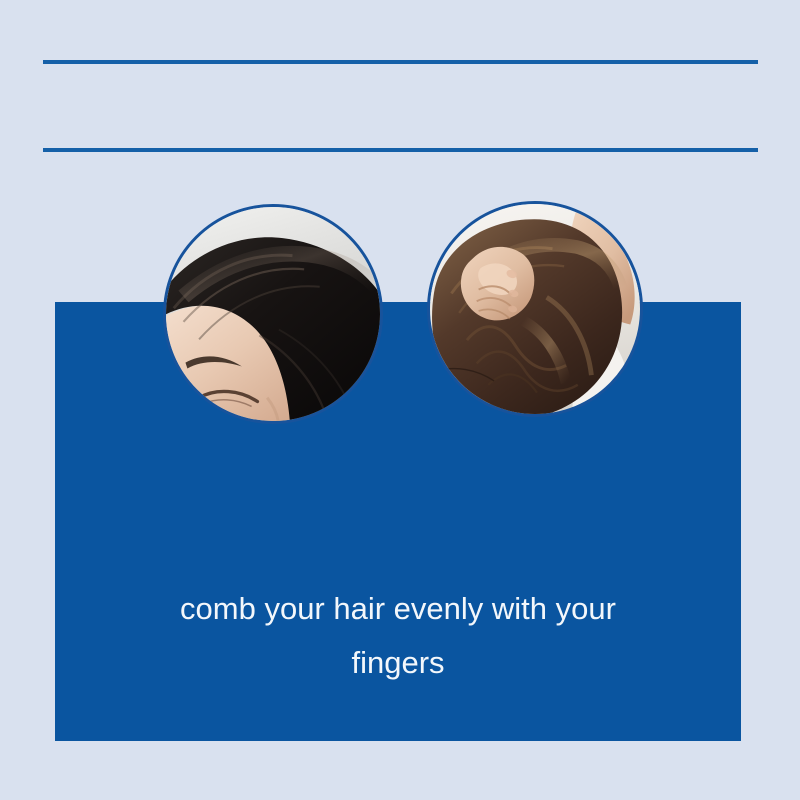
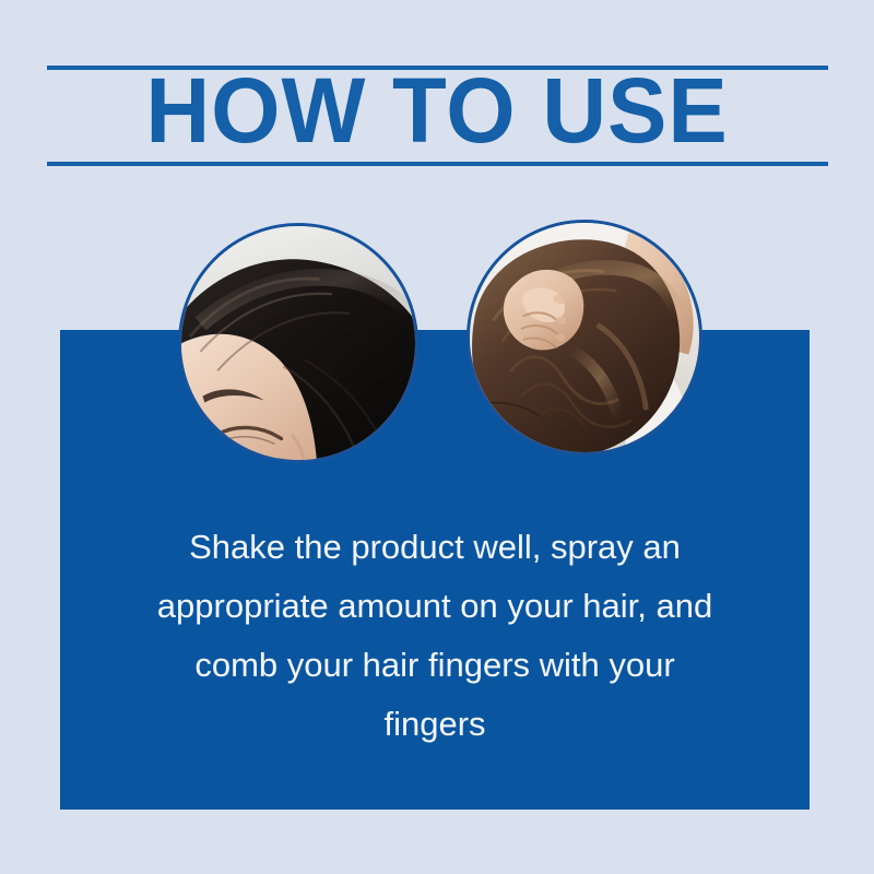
+ HOW TO USE
+ Shake the product well, spray an
+ appropriate amount on your hair, and
- comb your hair evenly with your fingers
+ comb your hair fingers with your fingers
